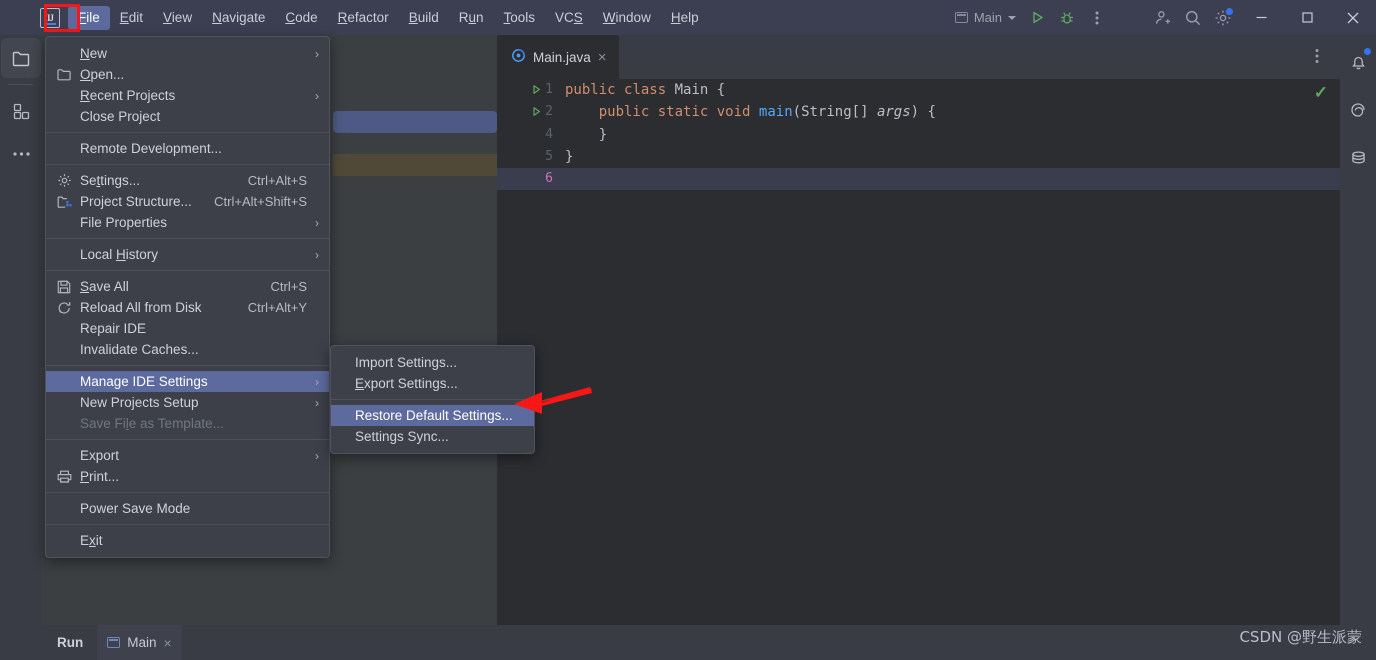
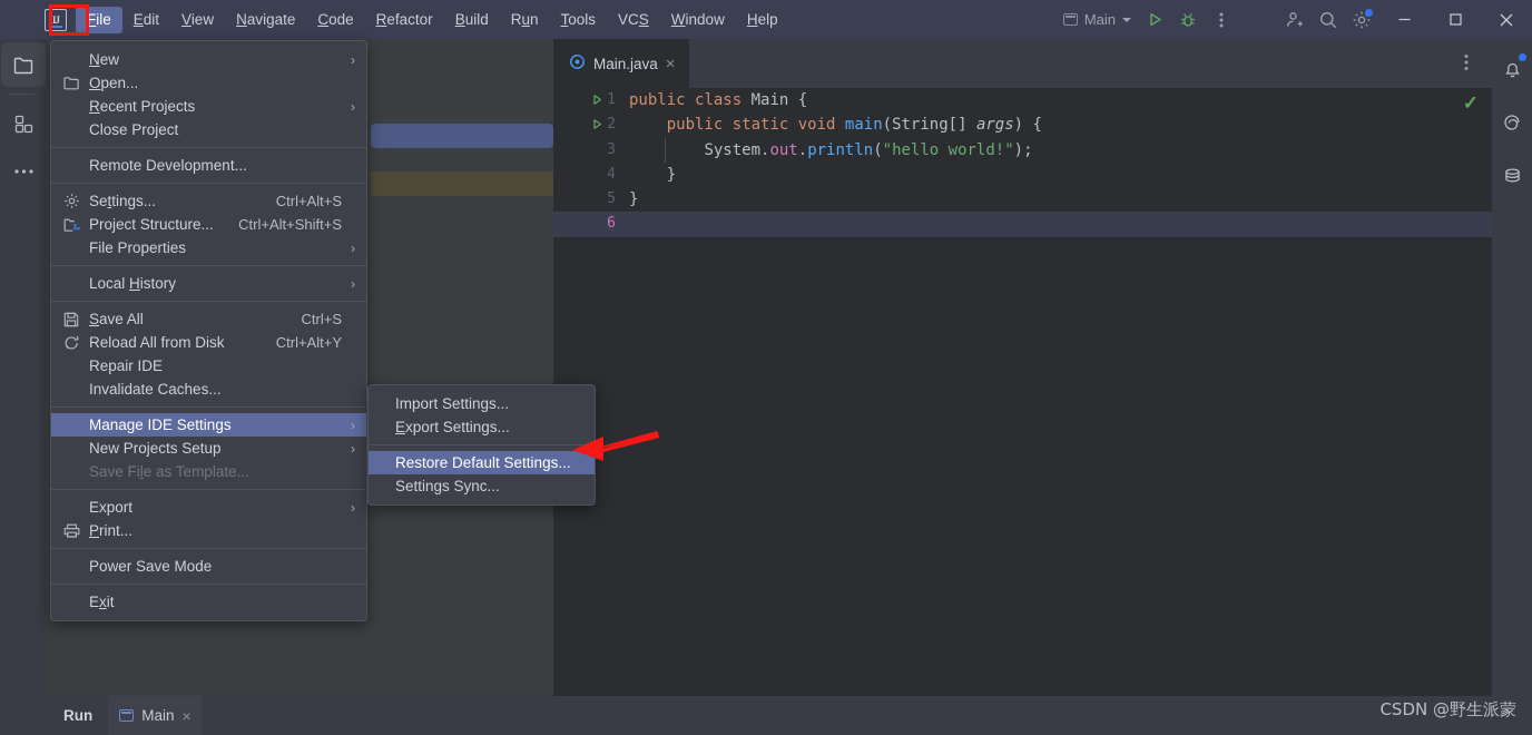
  Main.java
  ×
  1
  public class Main {
  2
  public static void main(String[] args) {
+ 3
+ System.out.println("hello world!");
  4
  }
  5
  }
  6
  ✓
  IJ
  File
  Edit
  View
  Navigate
  Code
  Refactor
  Build
  Run
  Tools
  VCS
  Window
  Help
  Main
  New
  ›
  Open...
  Recent Projects
  ›
  Close Project
  Remote Development...
  Settings...
  Ctrl+Alt+S
  Project Structure...
  Ctrl+Alt+Shift+S
  File Properties
  ›
  Local History
  ›
  Save All
  Ctrl+S
  Reload All from Disk
  Ctrl+Alt+Y
  Repair IDE
  Invalidate Caches...
  Manage IDE Settings
  ›
  New Projects Setup
  ›
  Save File as Template...
  Export
  ›
  Print...
  Power Save Mode
  Exit
  Import Settings...
  Export Settings...
  Restore Default Settings...
  Settings Sync...
  Run
  Main
  ×
  CSDN @野生派蒙
